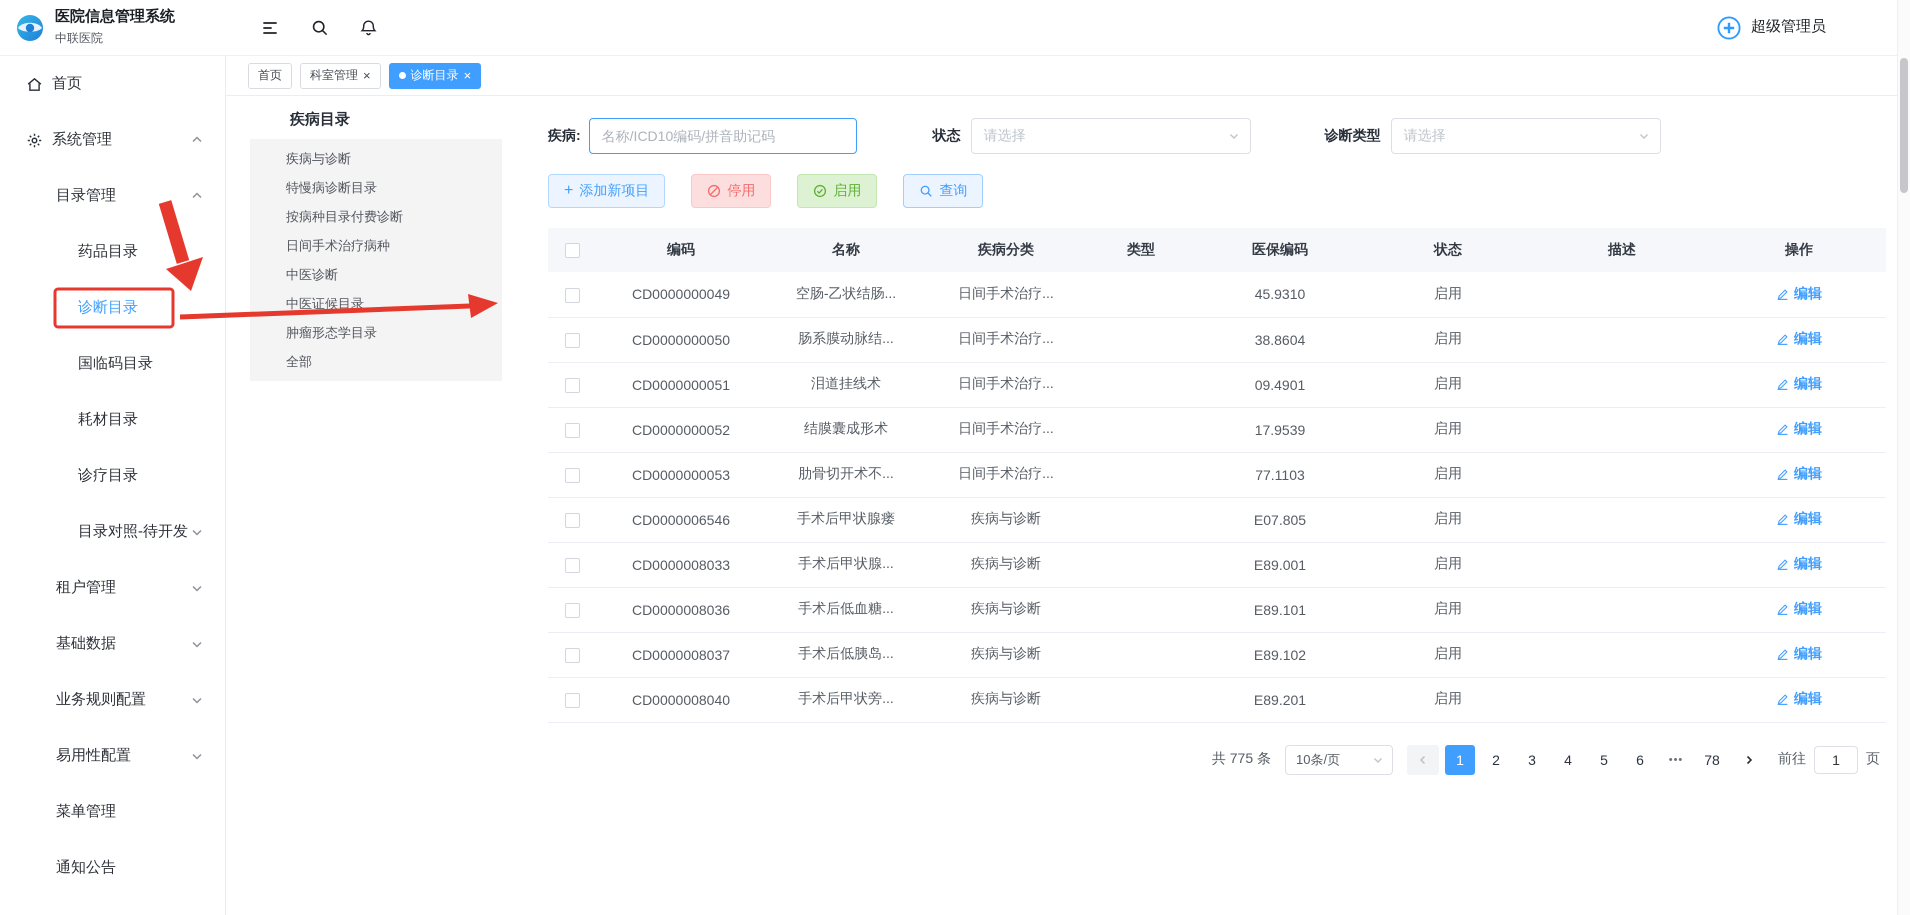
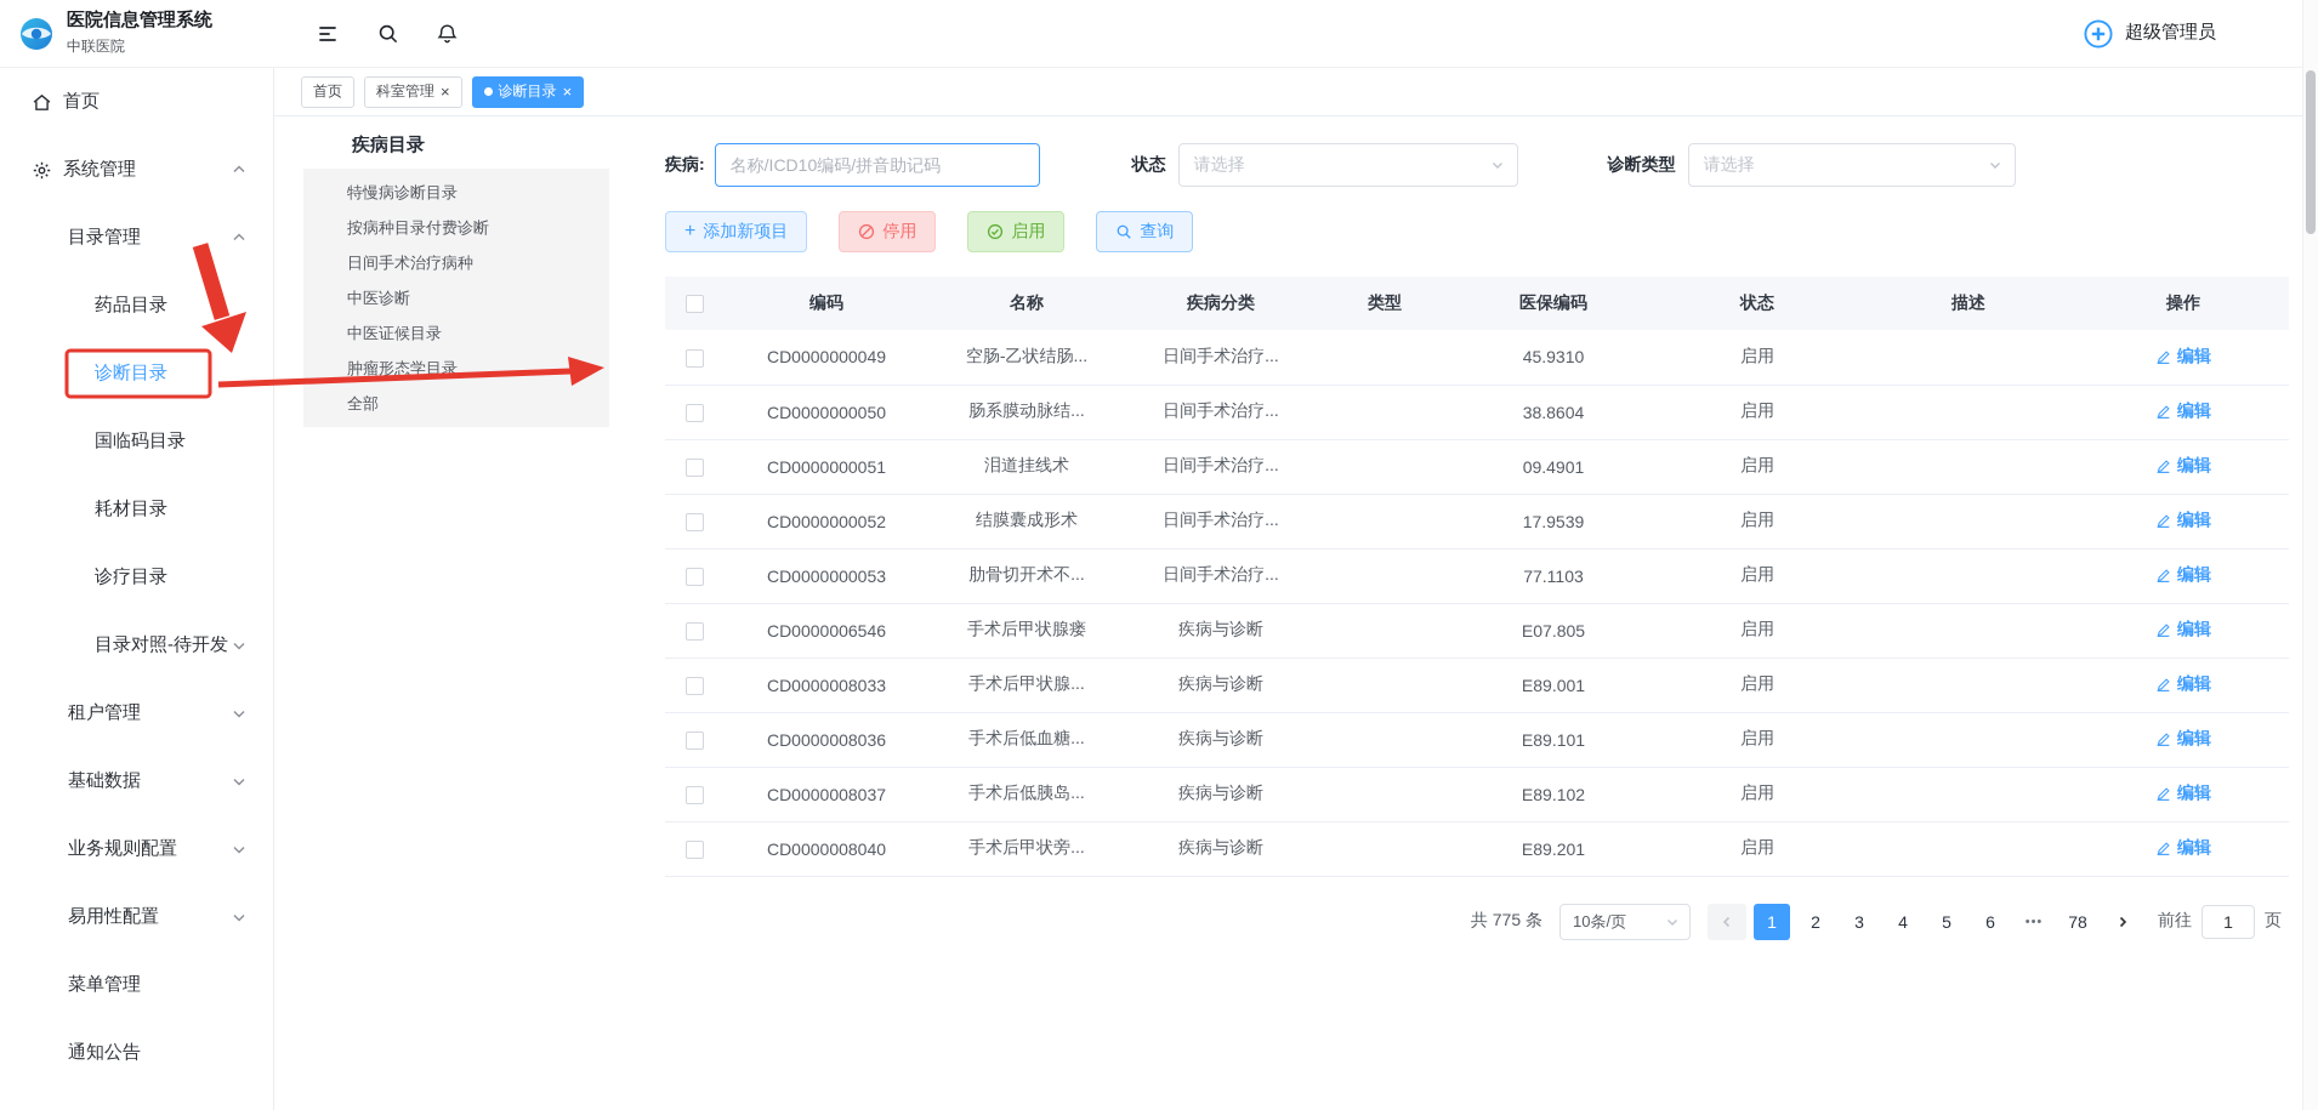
  医院信息管理系统
  中联医院
  超级管理员
  首页
  系统管理
  目录管理
  药品目录
  诊断目录
  国临码目录
  耗材目录
  诊疗目录
  目录对照-待开发
  租户管理
  基础数据
  业务规则配置
  易用性配置
  菜单管理
  通知公告
  首页
  科室管理
  ×
  诊断目录
  ×
  疾病目录
- 疾病与诊断
  特慢病诊断目录
  按病种目录付费诊断
  日间手术治疗病种
  中医诊断
  中医证候目录
  肿瘤形态学目录
  全部
  疾病:
  名称/ICD10编码/拼音助记码
  状态
  请选择
  诊断类型
  请选择
  +
  添加新项目
  停用
  启用
  查询
  	编码	名称	疾病分类	类型	医保编码	状态	描述	操作
  	CD0000000049	空肠-乙状结肠...	日间手术治疗...		45.9310	启用		编辑
  	CD0000000050	肠系膜动脉结...	日间手术治疗...		38.8604	启用		编辑
  	CD0000000051	泪道挂线术	日间手术治疗...		09.4901	启用		编辑
  	CD0000000052	结膜囊成形术	日间手术治疗...		17.9539	启用		编辑
  	CD0000000053	肋骨切开术不...	日间手术治疗...		77.1103	启用		编辑
  	CD0000006546	手术后甲状腺瘘	疾病与诊断		E07.805	启用		编辑
  	CD0000008033	手术后甲状腺...	疾病与诊断		E89.001	启用		编辑
  	CD0000008036	手术后低血糖...	疾病与诊断		E89.101	启用		编辑
  	CD0000008037	手术后低胰岛...	疾病与诊断		E89.102	启用		编辑
  	CD0000008040	手术后甲状旁...	疾病与诊断		E89.201	启用		编辑
  共 775 条
  10条/页
  1
  2
  3
  4
  5
  6
  •••
  78
  前往
  1
  页
